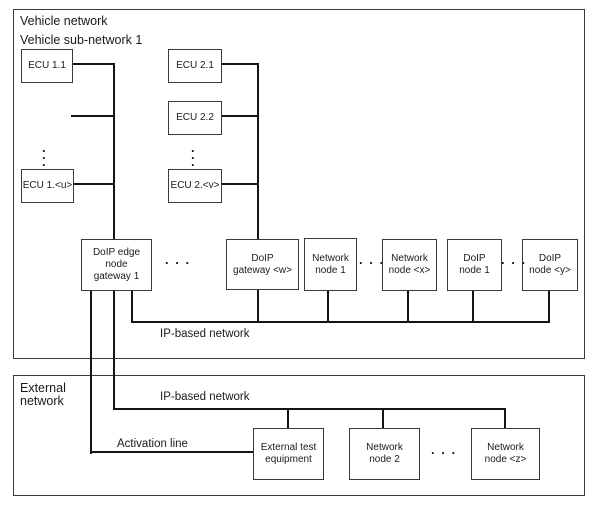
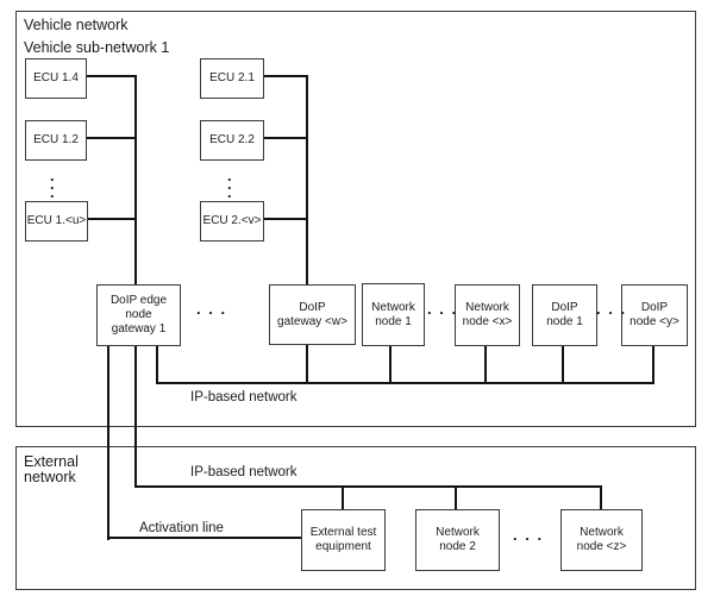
- ECU 1.1
+ ECU 1.4
+ ECU 1.2
  ECU 1.<u>
  ECU 2.1
  ECU 2.2
  ECU 2.<v>
  DoIP edge
  node
  gateway 1
  DoIP
  gateway <w>
  Network
  node 1
  Network
  node <x>
  DoIP
  node 1
  DoIP
  node <y>
  External test
  equipment
  Network
  node 2
  Network
  node <z>
  Vehicle network
  Vehicle sub-network 1
  IP-based network
  External
  network
  IP-based network
  Activation line
  .
  .
  .
  .
  .
  .
  . . .
  . . .
  . . .
  . . .
